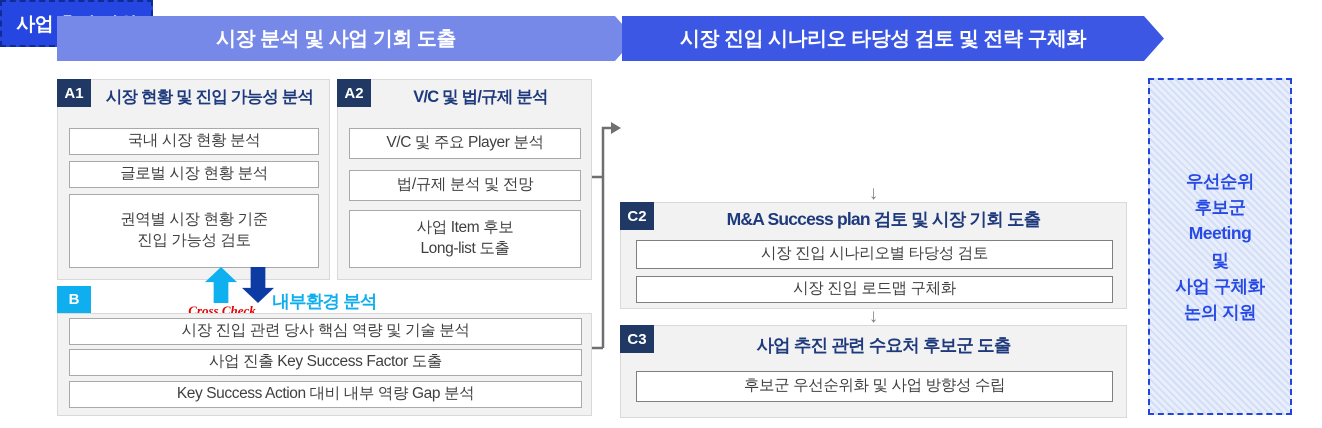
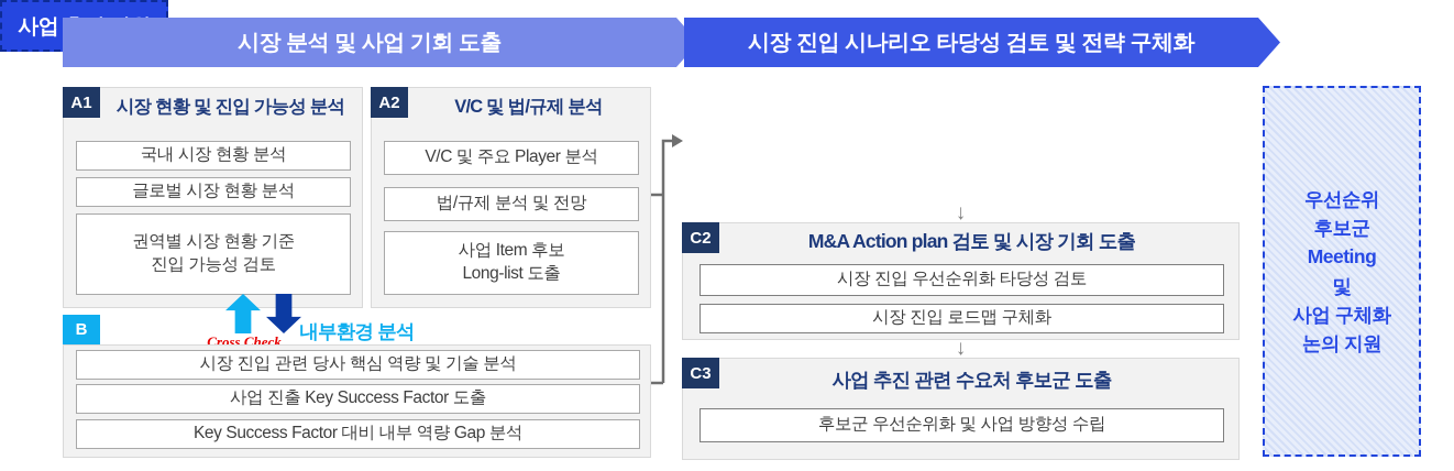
  시장 분석 및 사업 기회 도출
  시장 진입 시나리오 타당성 검토 및 전략 구체화
  A1
  시장 현황 및 진입 가능성 분석
  국내 시장 현황 분석
  글로벌 시장 현황 분석
  권역별 시장 현황 기준
  진입 가능성 검토
  A2
  V/C 및 법/규제 분석
  V/C 및 주요 Player 분석
  법/규제 분석 및 전망
  사업 Item 후보
  Long-list 도출
  Cross Check
  B
  내부환경 분석
  시장 진입 관련 당사 핵심 역량 및 기술 분석
  사업 진출 Key Success Factor 도출
- Key Success Action 대비 내부 역량 Gap 분석
+ Key Success Factor 대비 내부 역량 Gap 분석
  ↓
  C2
- M&A Success plan 검토 및 시장 기회 도출
+ M&A Action plan 검토 및 시장 기회 도출
- 시장 진입 시나리오별 타당성 검토
+ 시장 진입 우선순위화 타당성 검토
  시장 진입 로드맵 구체화
  ↓
  C3
  사업 추진 관련 수요처 후보군 도출
  후보군 우선순위화 및 사업 방향성 수립
  우선순위
  후보군
  Meeting
  및
  사업 구체화
  논의 지원
